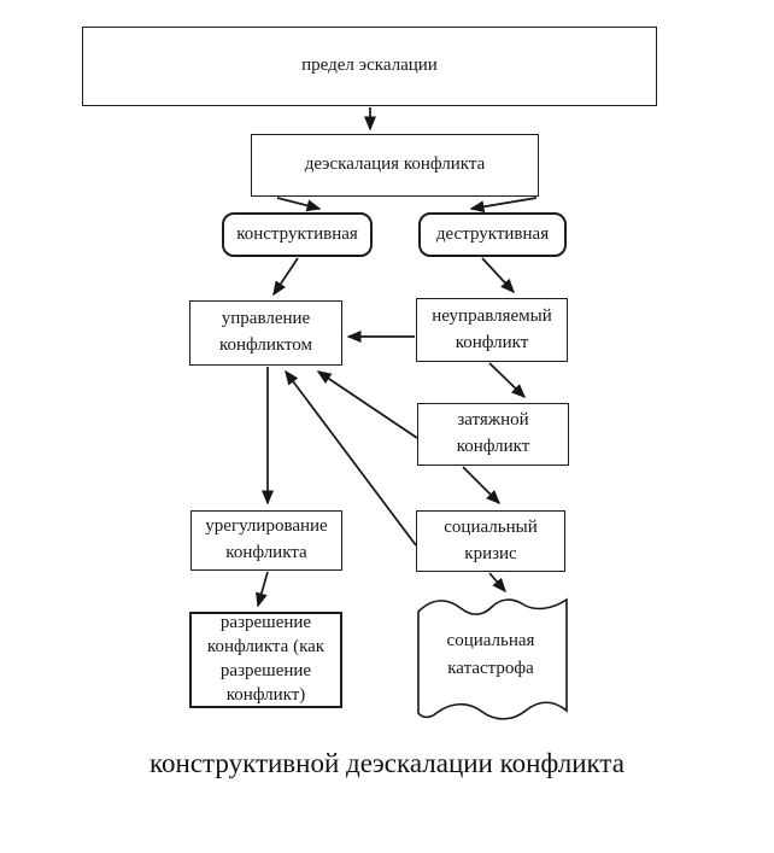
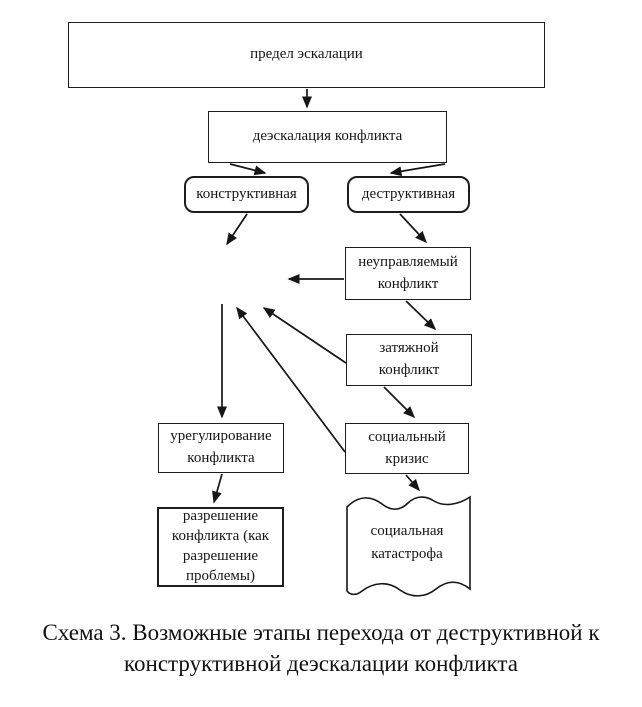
  предел эскалации
  деэскалация конфликта
  конструктивная
  деструктивная
- управление конфликтом
  неуправляемый конфликт
  затяжной конфликт
  урегулирование конфликта
  социальный кризис
- разрешение конфликта (как разрешение конфликт)
+ разрешение конфликта (как разрешение проблемы)
  социальная катастрофа
+ Схема 3. Возможные этапы перехода от деструктивной к
  конструктивной деэскалации конфликта
